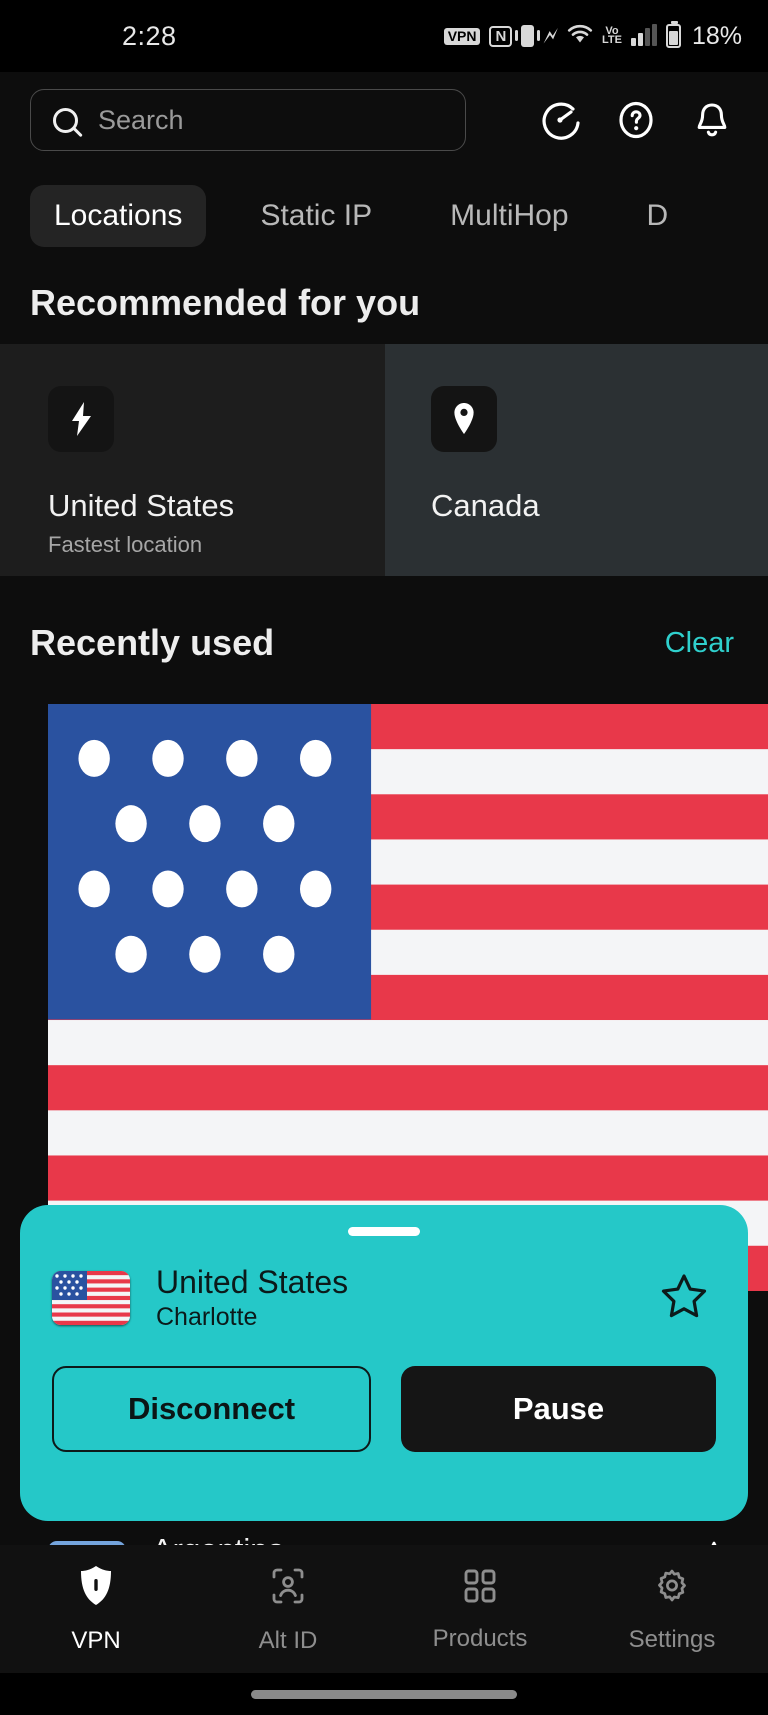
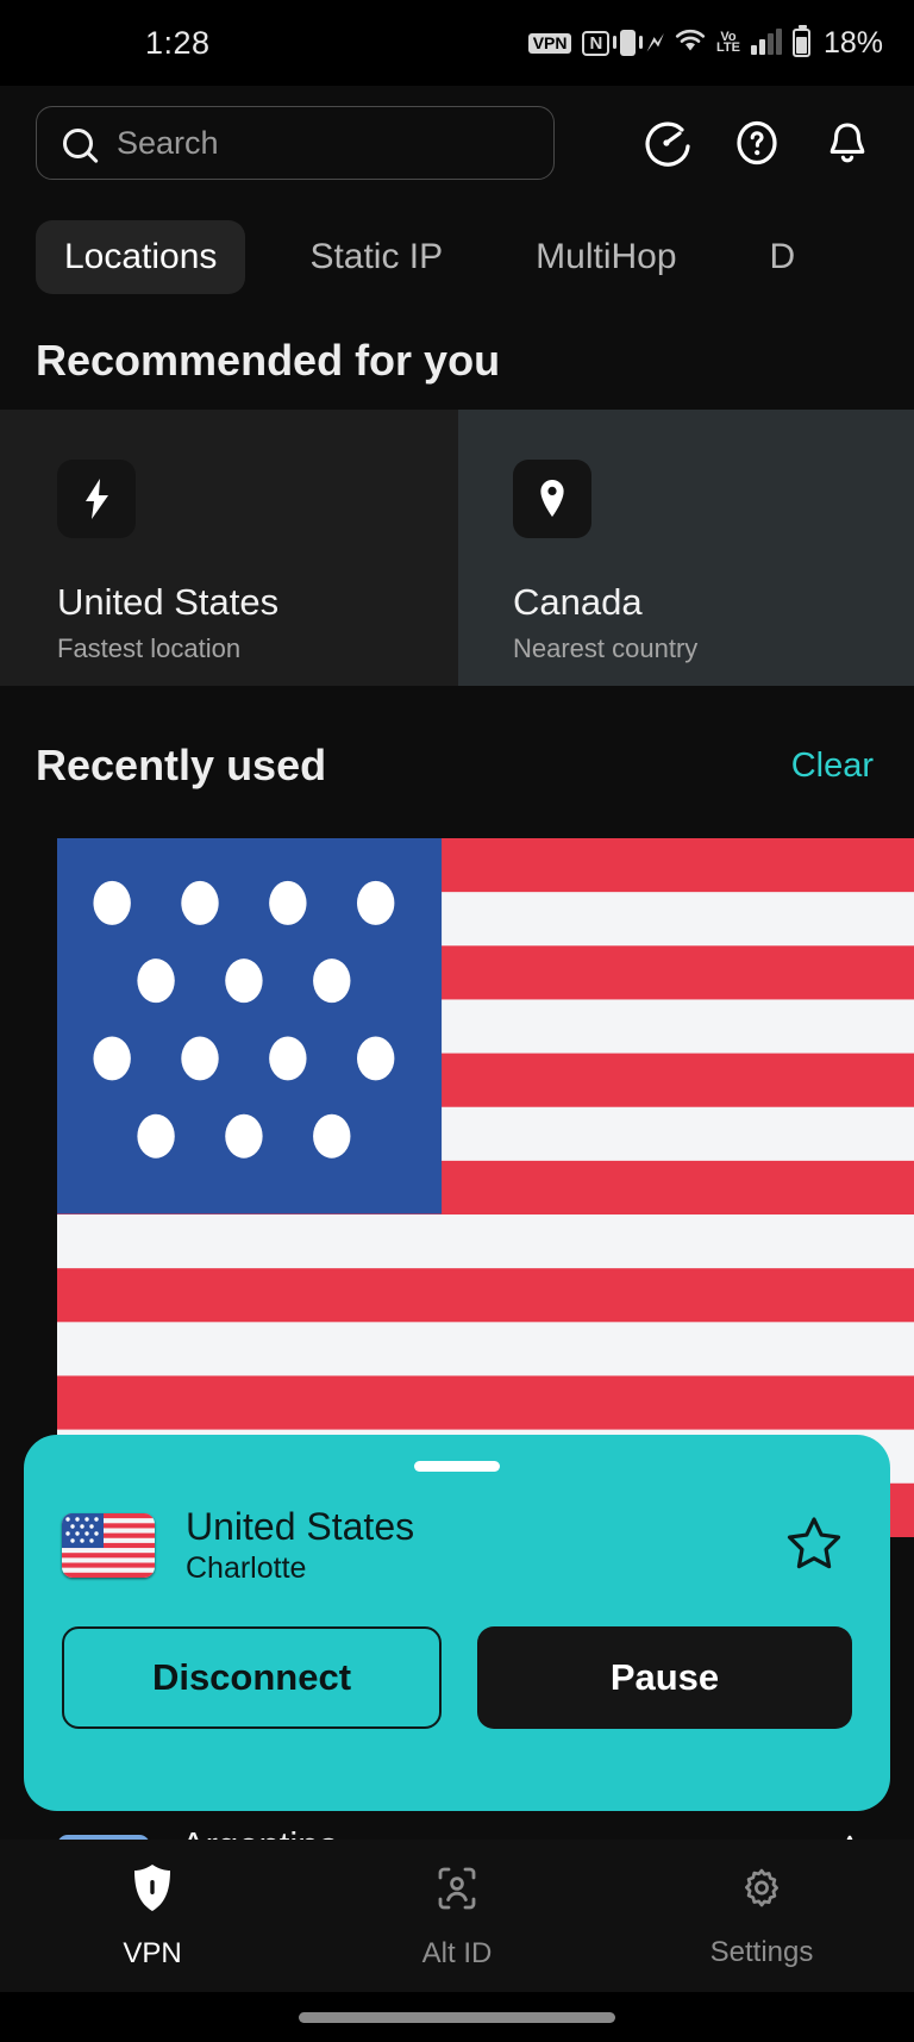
- 2:28
+ 1:28
  VPN
  N
  🗲
  Vo
  LTE
  18%
  Search
  Locations
  Static IP
  MultiHop
  D
  Recommended for you
  United States
  Fastest location
  Canada
+ Nearest country
  Recently used
  Clear
  United States
  Charlotte
  Disconnect
  Pause
  VPN
  Alt ID
- Products
  Settings
